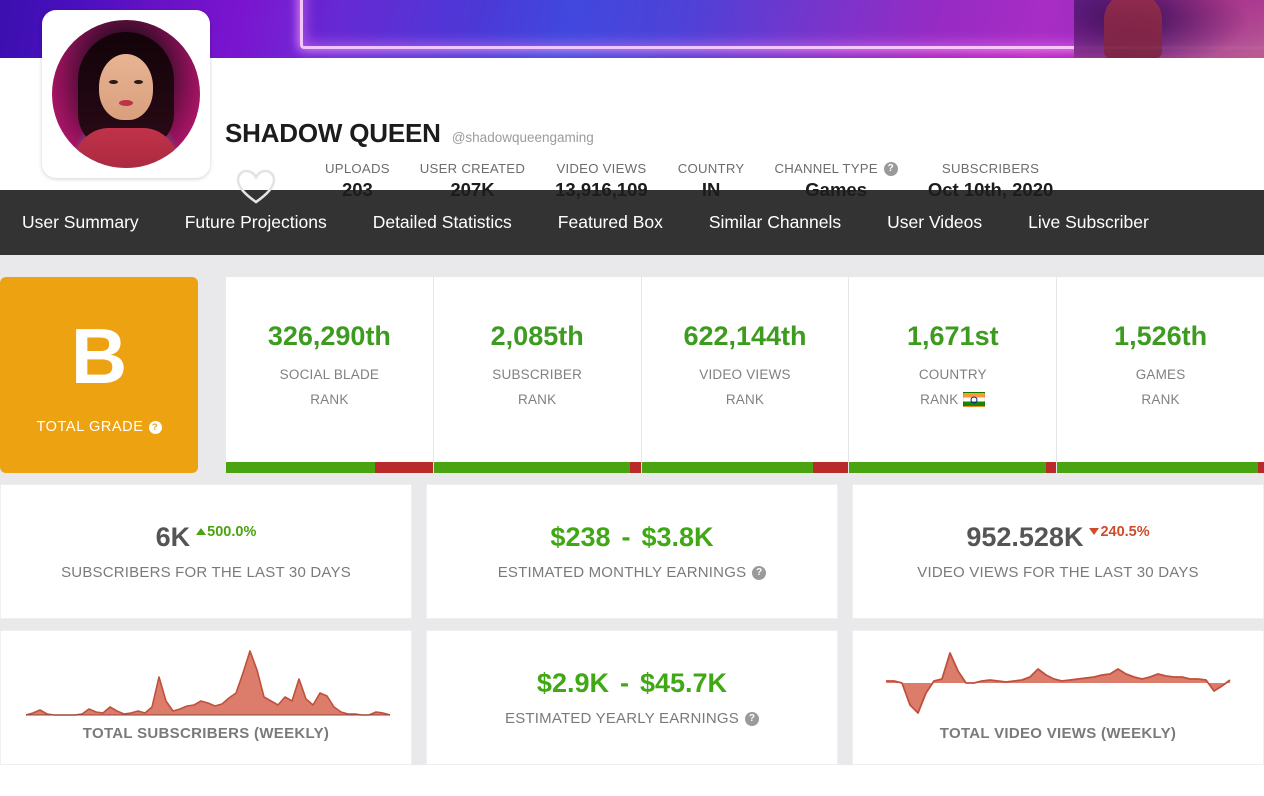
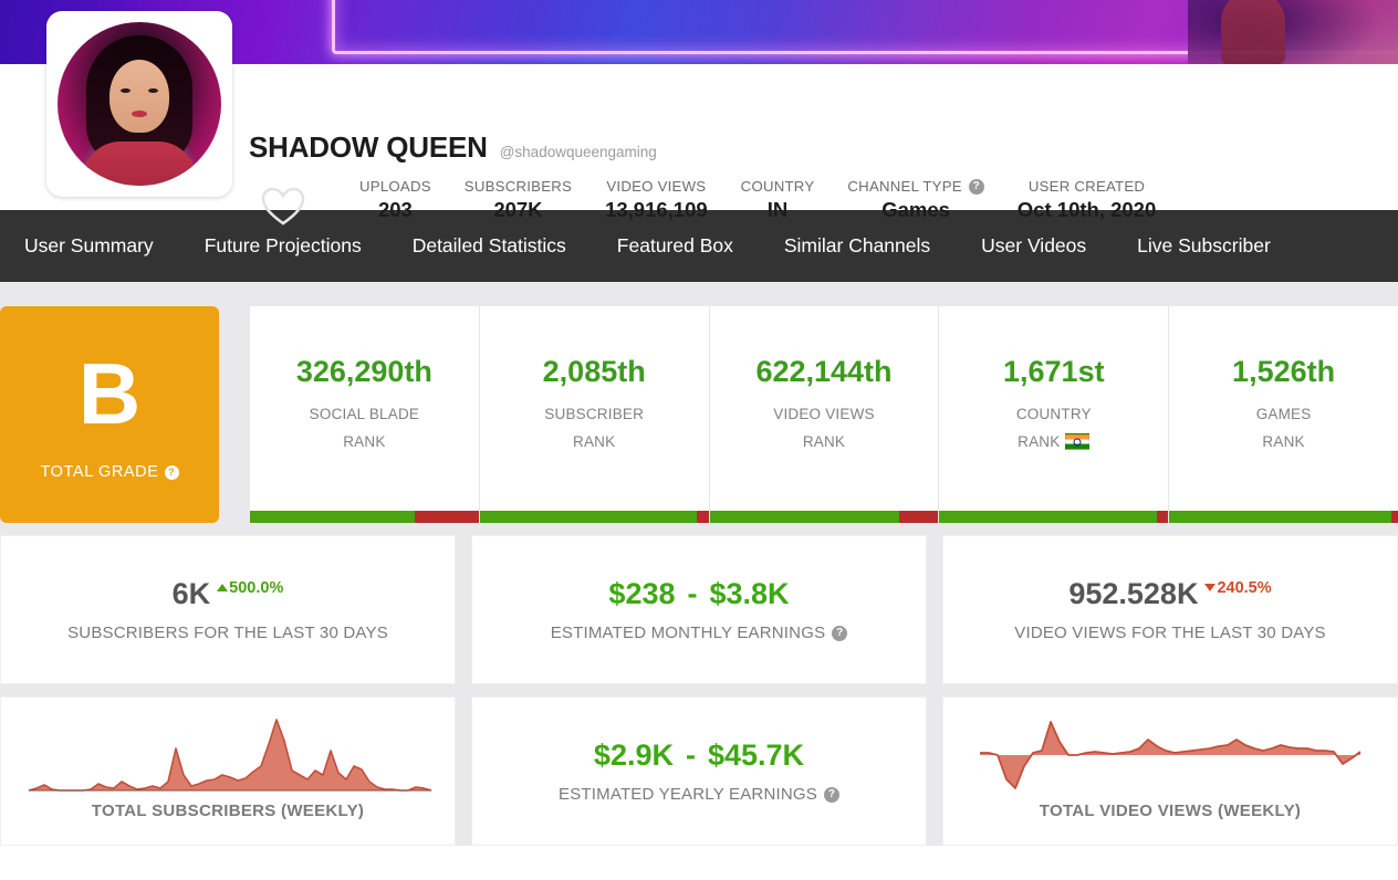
  SHADOW QUEEN
  @shadowqueengaming
  UPLOADS
  203
- USER CREATED
+ SUBSCRIBERS
  207K
  VIDEO VIEWS
  13,916,109
  COUNTRY
  IN
  CHANNEL TYPE
  ?
  Games
- SUBSCRIBERS
+ USER CREATED
  Oct 10th, 2020
  User Summary
  Future Projections
  Detailed Statistics
  Featured Box
  Similar Channels
  User Videos
  Live Subscriber
  B
  TOTAL GRADE
  ?
  326,290th
  SOCIAL BLADE
  RANK
  2,085th
  SUBSCRIBER
  RANK
  622,144th
  VIDEO VIEWS
  RANK
  1,671st
  COUNTRY
  RANK
  1,526th
  GAMES
  RANK
  6K
  500.0%
  SUBSCRIBERS FOR THE LAST 30 DAYS
  $238
  -
  $3.8K
  ESTIMATED MONTHLY EARNINGS
  ?
  952.528K
  240.5%
  VIDEO VIEWS FOR THE LAST 30 DAYS
  TOTAL SUBSCRIBERS (WEEKLY)
  $2.9K
  -
  $45.7K
  ESTIMATED YEARLY EARNINGS
  ?
  TOTAL VIDEO VIEWS (WEEKLY)
